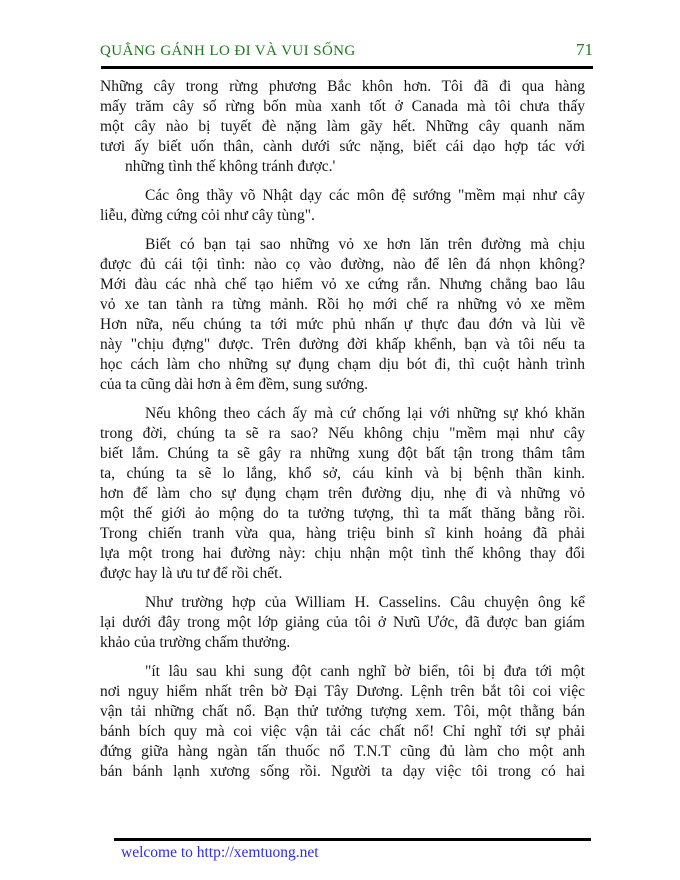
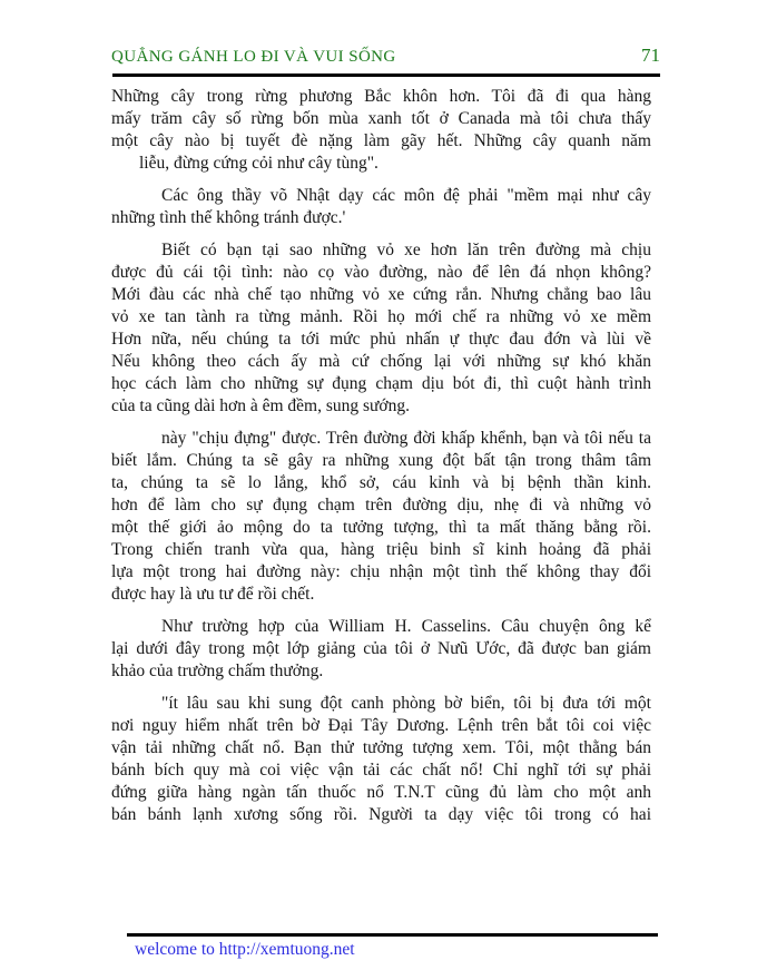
  QUẲNG GÁNH LO ĐI VÀ VUI SỐNG
  71
  Những cây trong rừng phương Bắc khôn hơn. Tôi đã đi qua hàng
  mấy trăm cây số rừng bốn mùa xanh tốt ở Canada mà tôi chưa thấy
  một cây nào bị tuyết đè nặng làm gãy hết. Những cây quanh năm
- tươi ấy biết uốn thân, cành dưới sức nặng, biết cái dạo hợp tác với
- những tình thế không tránh được.'
+ liễu, đừng cứng cỏi như cây tùng".
- Các ông thầy võ Nhật dạy các môn đệ sướng "mềm mại như cây
+ Các ông thầy võ Nhật dạy các môn đệ phải "mềm mại như cây
- liễu, đừng cứng cỏi như cây tùng".
+ những tình thế không tránh được.'
  Biết có bạn tại sao những vỏ xe hơn lăn trên đường mà chịu
  được đủ cái tội tình: nào cọ vào đường, nào để lên đá nhọn không?
- Mới đàu các nhà chế tạo hiểm vỏ xe cứng rắn. Nhưng chẳng bao lâu
+ Mới đàu các nhà chế tạo những vỏ xe cứng rắn. Nhưng chẳng bao lâu
  vỏ xe tan tành ra từng mảnh. Rồi họ mới chế ra những vỏ xe mềm
  Hơn nữa, nếu chúng ta tới mức phủ nhấn ự thực đau đớn và lùi về
- này "chịu đựng" được. Trên đường đời khấp khểnh, bạn và tôi nếu ta
+ Nếu không theo cách ấy mà cứ chống lại với những sự khó khăn
  học cách làm cho những sự đụng chạm dịu bót đi, thì cuột hành trình
  của ta cũng dài hơn à êm đềm, sung sướng.
- Nếu không theo cách ấy mà cứ chống lại với những sự khó khăn
+ này "chịu đựng" được. Trên đường đời khấp khểnh, bạn và tôi nếu ta
- trong đời, chúng ta sẽ ra sao? Nếu không chịu "mềm mại như cây
  biết lắm. Chúng ta sẽ gây ra những xung đột bất tận trong thâm tâm
  ta, chúng ta sẽ lo lắng, khổ sở, cáu kỉnh và bị bệnh thần kinh.
  hơn để làm cho sự đụng chạm trên đường dịu, nhẹ đi và những vỏ
  một thế giới ảo mộng do ta tưởng tượng, thì ta mất thăng bằng rồi.
  Trong chiến tranh vừa qua, hàng triệu binh sĩ kinh hoảng đã phải
  lựa một trong hai đường này: chịu nhận một tình thế không thay đổi
  được hay là ưu tư để rồi chết.
  Như trường hợp của William H. Casselins. Câu chuyện ông kể
  lại dưới đây trong một lớp giảng của tôi ở Nưũ Ước, đã được ban giám
  khảo của trường chấm thưởng.
- "ít lâu sau khi sung đột canh nghĩ bờ biển, tôi bị đưa tới một
+ "ít lâu sau khi sung đột canh phòng bờ biển, tôi bị đưa tới một
  nơi nguy hiểm nhất trên bờ Đại Tây Dương. Lệnh trên bắt tôi coi việc
  vận tải những chất nổ. Bạn thử tưởng tượng xem. Tôi, một thằng bán
  bánh bích quy mà coi việc vận tải các chất nổ! Chỉ nghĩ tới sự phải
  đứng giữa hàng ngàn tấn thuốc nổ T.N.T cũng đủ làm cho một anh
  bán bánh lạnh xương sống rồi. Người ta dạy việc tôi trong có hai
  welcome to http://xemtuong.net
